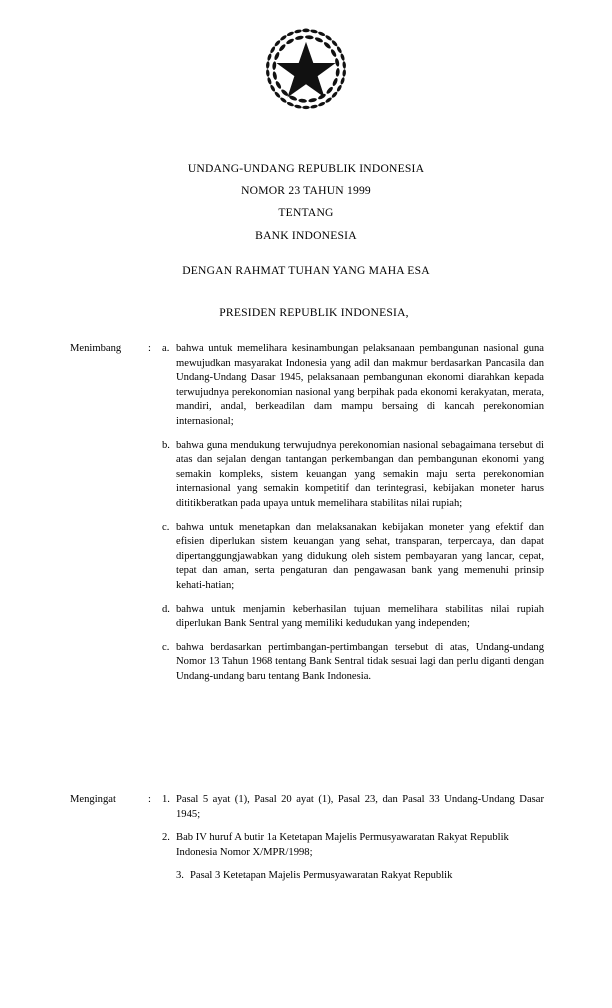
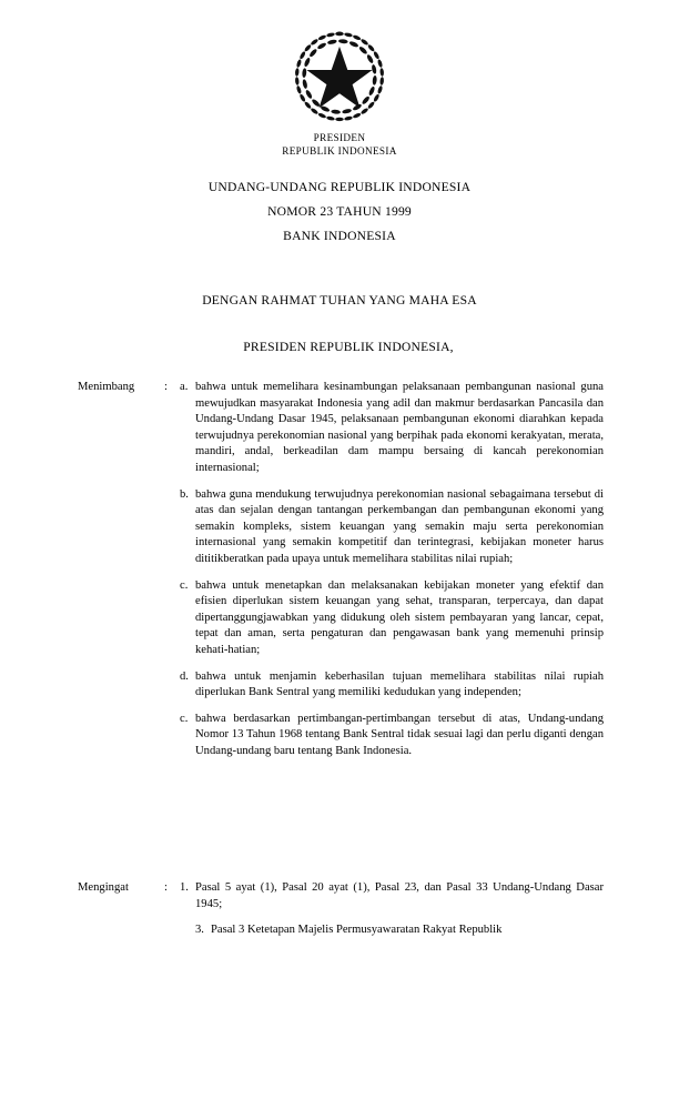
+ PRESIDEN
+ REPUBLIK INDONESIA
  UNDANG-UNDANG REPUBLIK INDONESIA
  NOMOR 23 TAHUN 1999
- TENTANG
  BANK INDONESIA
  DENGAN RAHMAT TUHAN YANG MAHA ESA
  PRESIDEN REPUBLIK INDONESIA,
  Menimbang
  :
  a.
  bahwa untuk memelihara kesinambungan pelaksanaan pembangunan nasional guna mewujudkan masyarakat Indonesia yang adil dan makmur berdasarkan Pancasila dan Undang-Undang Dasar 1945, pelaksanaan pembangunan ekonomi diarahkan kepada terwujudnya perekonomian nasional yang berpihak pada ekonomi kerakyatan, merata, mandiri, andal, berkeadilan dam mampu bersaing di kancah perekonomian internasional;
  b.
  bahwa guna mendukung terwujudnya perekonomian nasional sebagaimana tersebut di atas dan sejalan dengan tantangan perkembangan dan pembangunan ekonomi yang semakin kompleks, sistem keuangan yang semakin maju serta perekonomian internasional yang semakin kompetitif dan terintegrasi, kebijakan moneter harus dititikberatkan pada upaya untuk memelihara stabilitas nilai rupiah;
  c.
  bahwa untuk menetapkan dan melaksanakan kebijakan moneter yang efektif dan efisien diperlukan sistem keuangan yang sehat, transparan, terpercaya, dan dapat dipertanggungjawabkan yang didukung oleh sistem pembayaran yang lancar, cepat, tepat dan aman, serta pengaturan dan pengawasan bank yang memenuhi prinsip kehati-hatian;
  d.
  bahwa untuk menjamin keberhasilan tujuan memelihara stabilitas nilai rupiah diperlukan Bank Sentral yang memiliki kedudukan yang independen;
  c.
  bahwa berdasarkan pertimbangan-pertimbangan tersebut di atas, Undang-undang Nomor 13 Tahun 1968 tentang Bank Sentral tidak sesuai lagi dan perlu diganti dengan Undang-undang baru tentang Bank Indonesia.
  Mengingat
  :
  1.
  Pasal 5 ayat (1), Pasal 20 ayat (1), Pasal 23, dan Pasal 33 Undang-Undang Dasar 1945;
- 2.
- Bab IV huruf A butir 1a Ketetapan Majelis Permusyawaratan Rakyat Republik Indonesia Nomor X/MPR/1998;
  3.
  Pasal 3 Ketetapan Majelis Permusyawaratan Rakyat Republik
